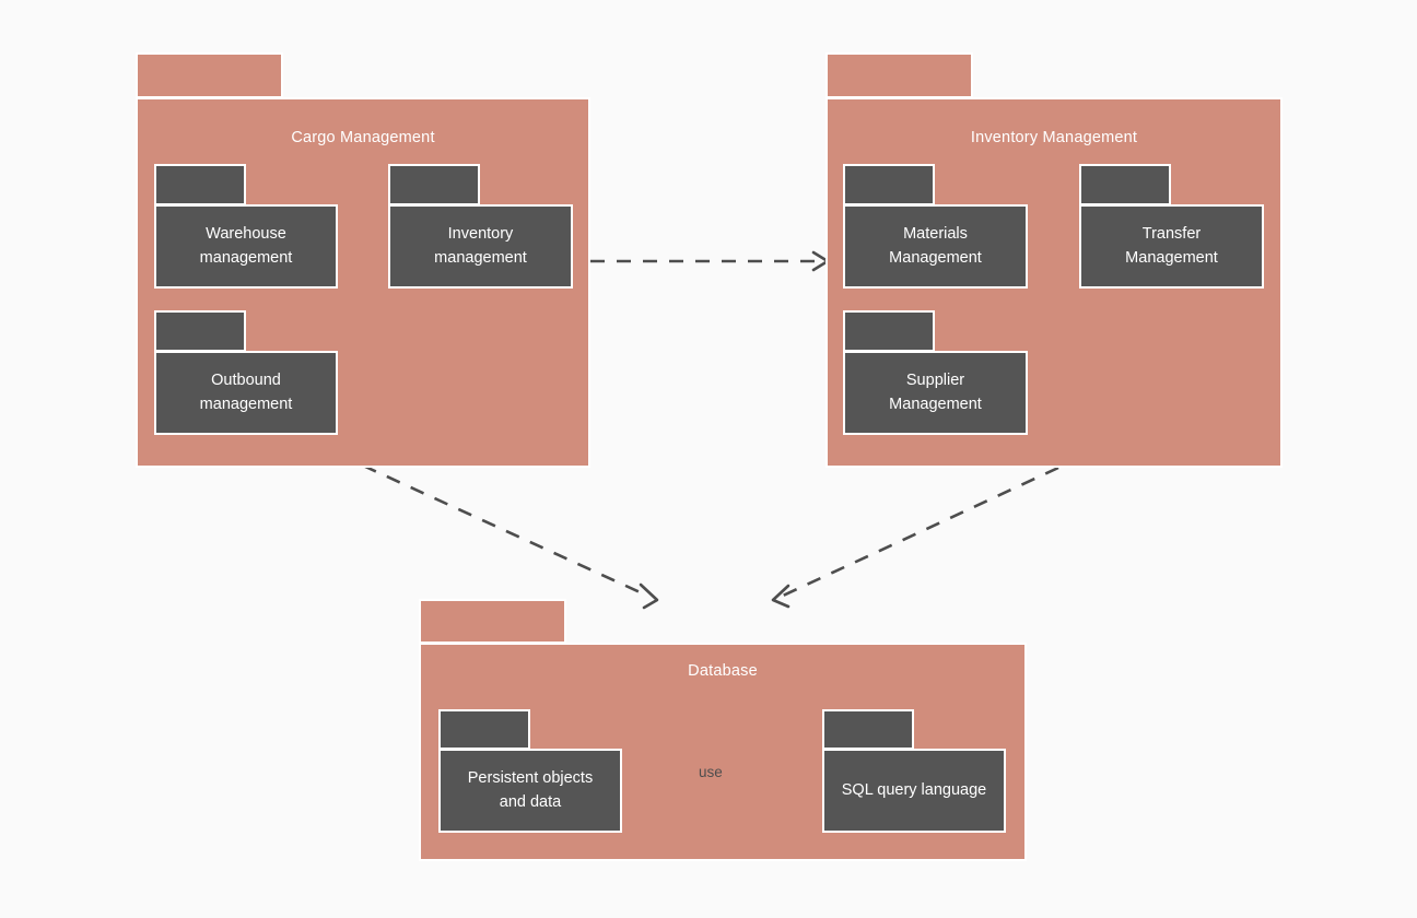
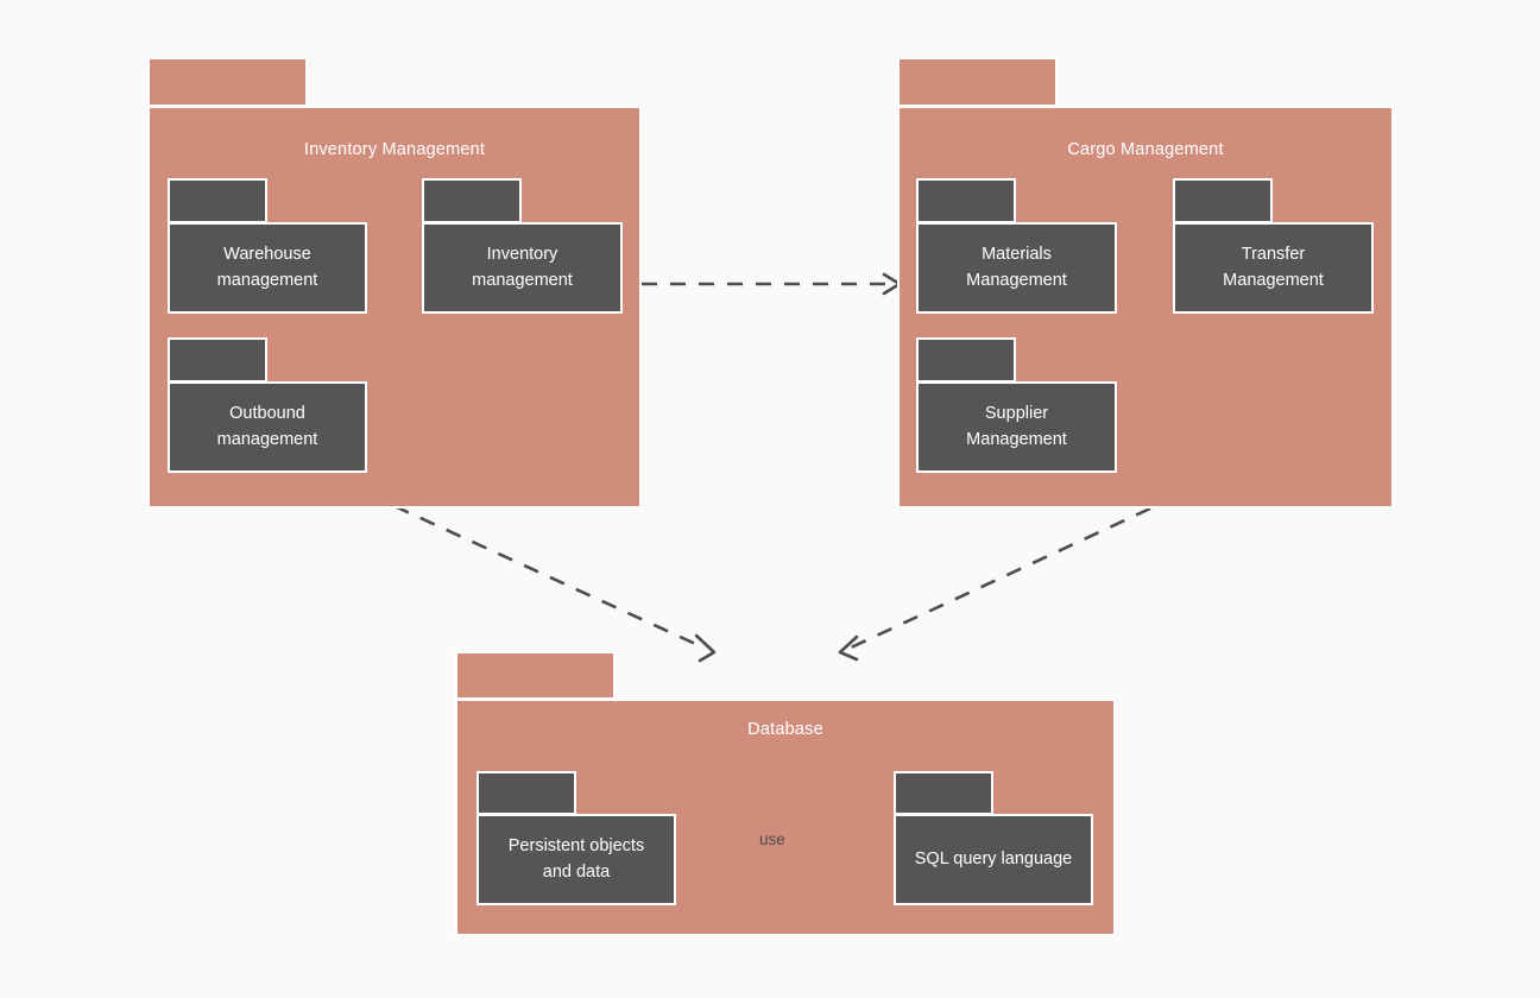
- Cargo Management
+ Inventory Management
  Warehouse
  management
  Inventory
  management
  Outbound
  management
- Inventory Management
+ Cargo Management
  Materials
  Management
  Transfer
  Management
  Supplier
  Management
  Database
  Persistent objects
  and data
  SQL query language
  use
